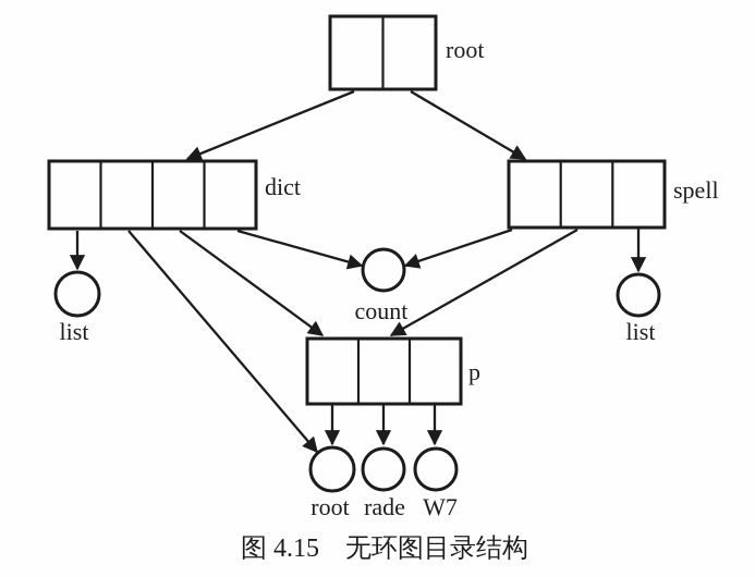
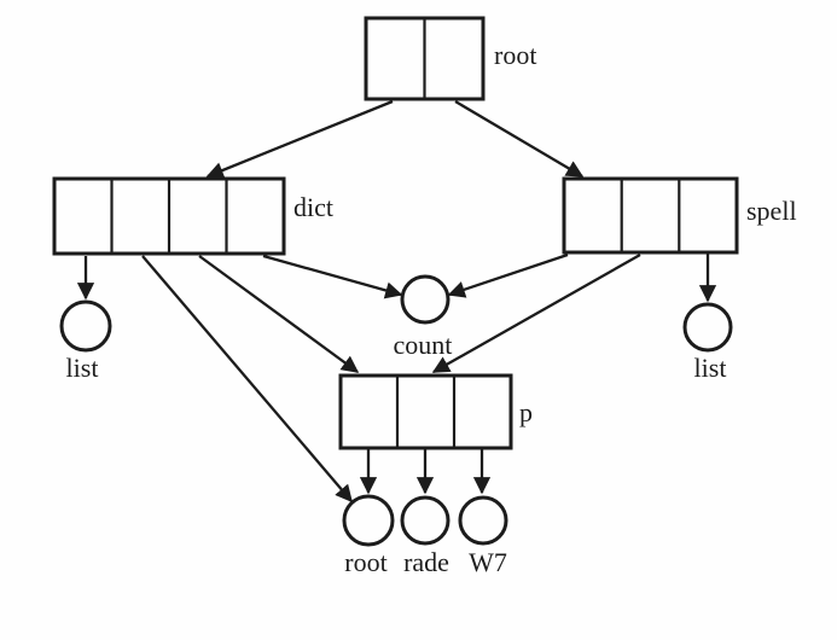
  root
  dict
  spell
  p
  list
  count
  list
  root
  rade
  W7
- 图 4.15 无环图目录结构
